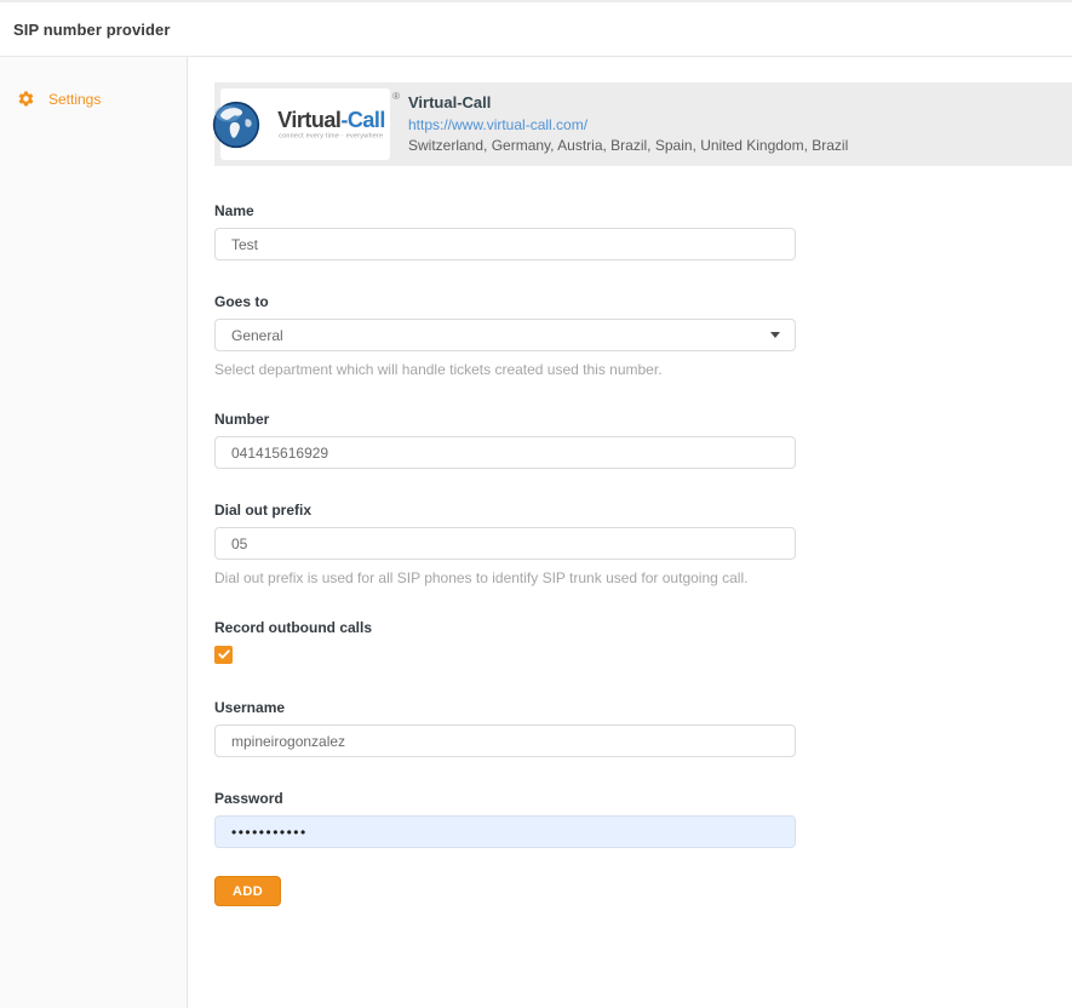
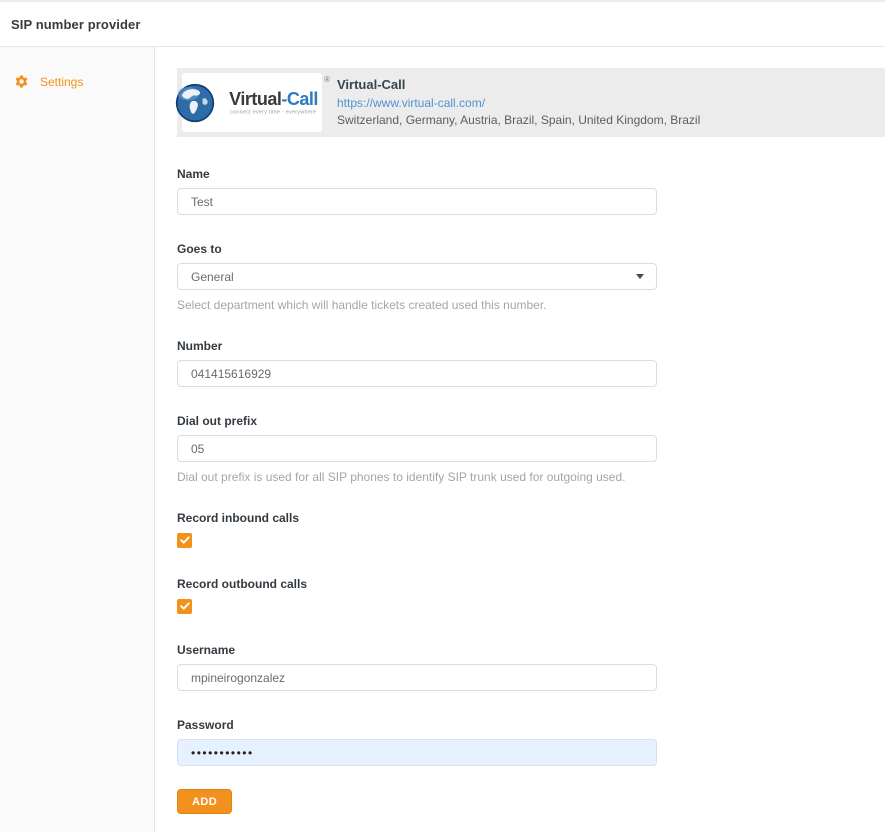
  SIP number provider
  Settings
  Virtual-Call
  ®
  Virtual-Call
  https://www.virtual-call.com/
  Switzerland, Germany, Austria, Brazil, Spain, United Kingdom, Brazil
  Name
  Test
  Goes to
  General
  Select department which will handle tickets created used this number.
  Number
  041415616929
  Dial out prefix
  05
- Dial out prefix is used for all SIP phones to identify SIP trunk used for outgoing call.
+ Dial out prefix is used for all SIP phones to identify SIP trunk used for outgoing used.
+ Record inbound calls
  Record outbound calls
  Username
  mpineirogonzalez
  Password
  •••••••••••
  ADD
